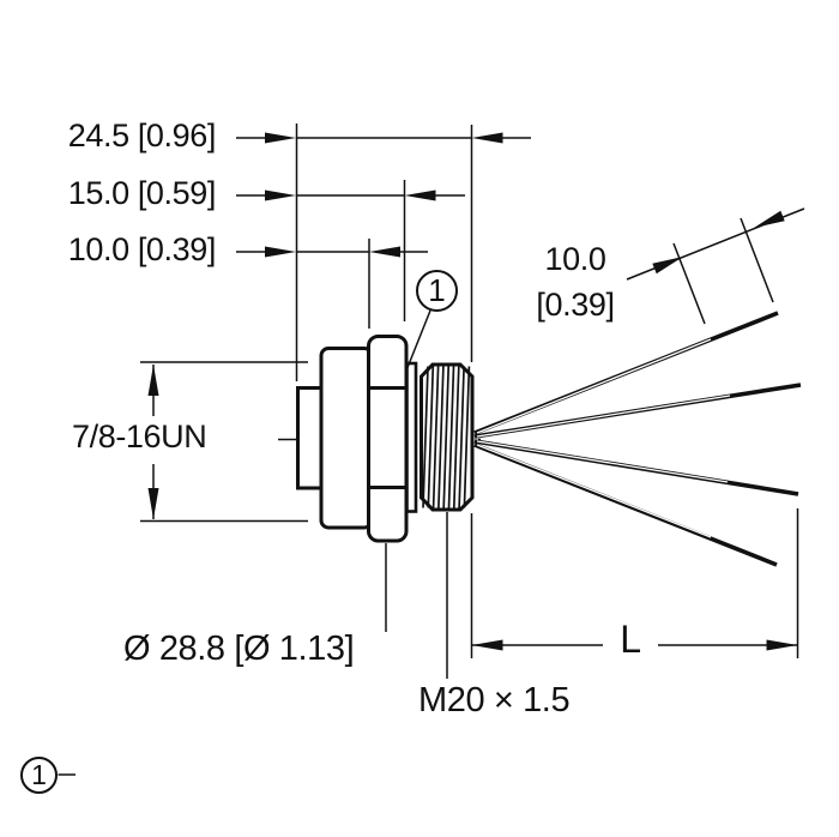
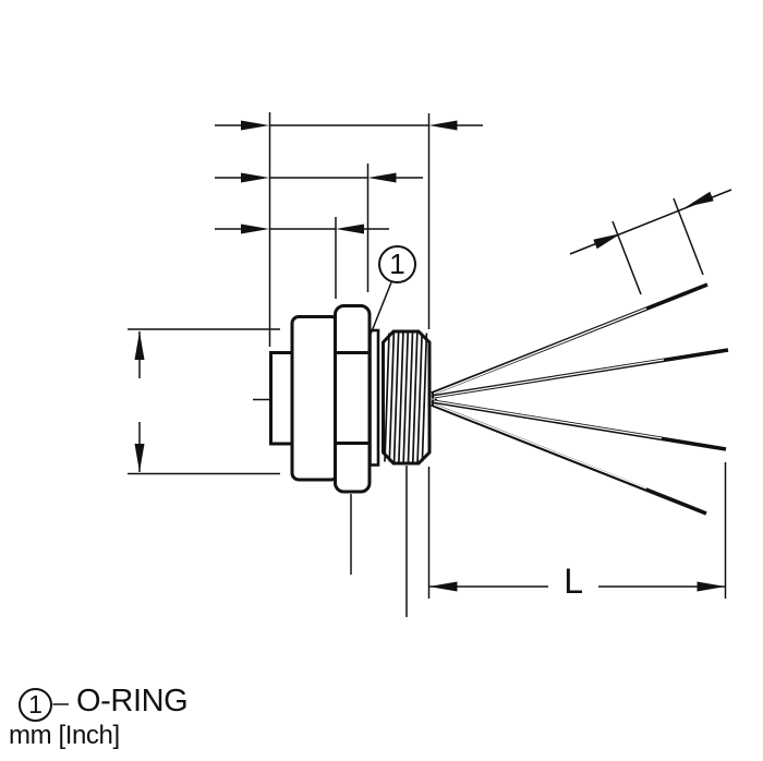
- 24.5 [0.96]
- 15.0 [0.59]
- 10.0 [0.39]
- 7/8-16UN
- 10.0
- [0.39]
- Ø 28.8 [Ø 1.13]
- M20 × 1.5
  L
  1
  1
+ O-RING
+ mm [Inch]
